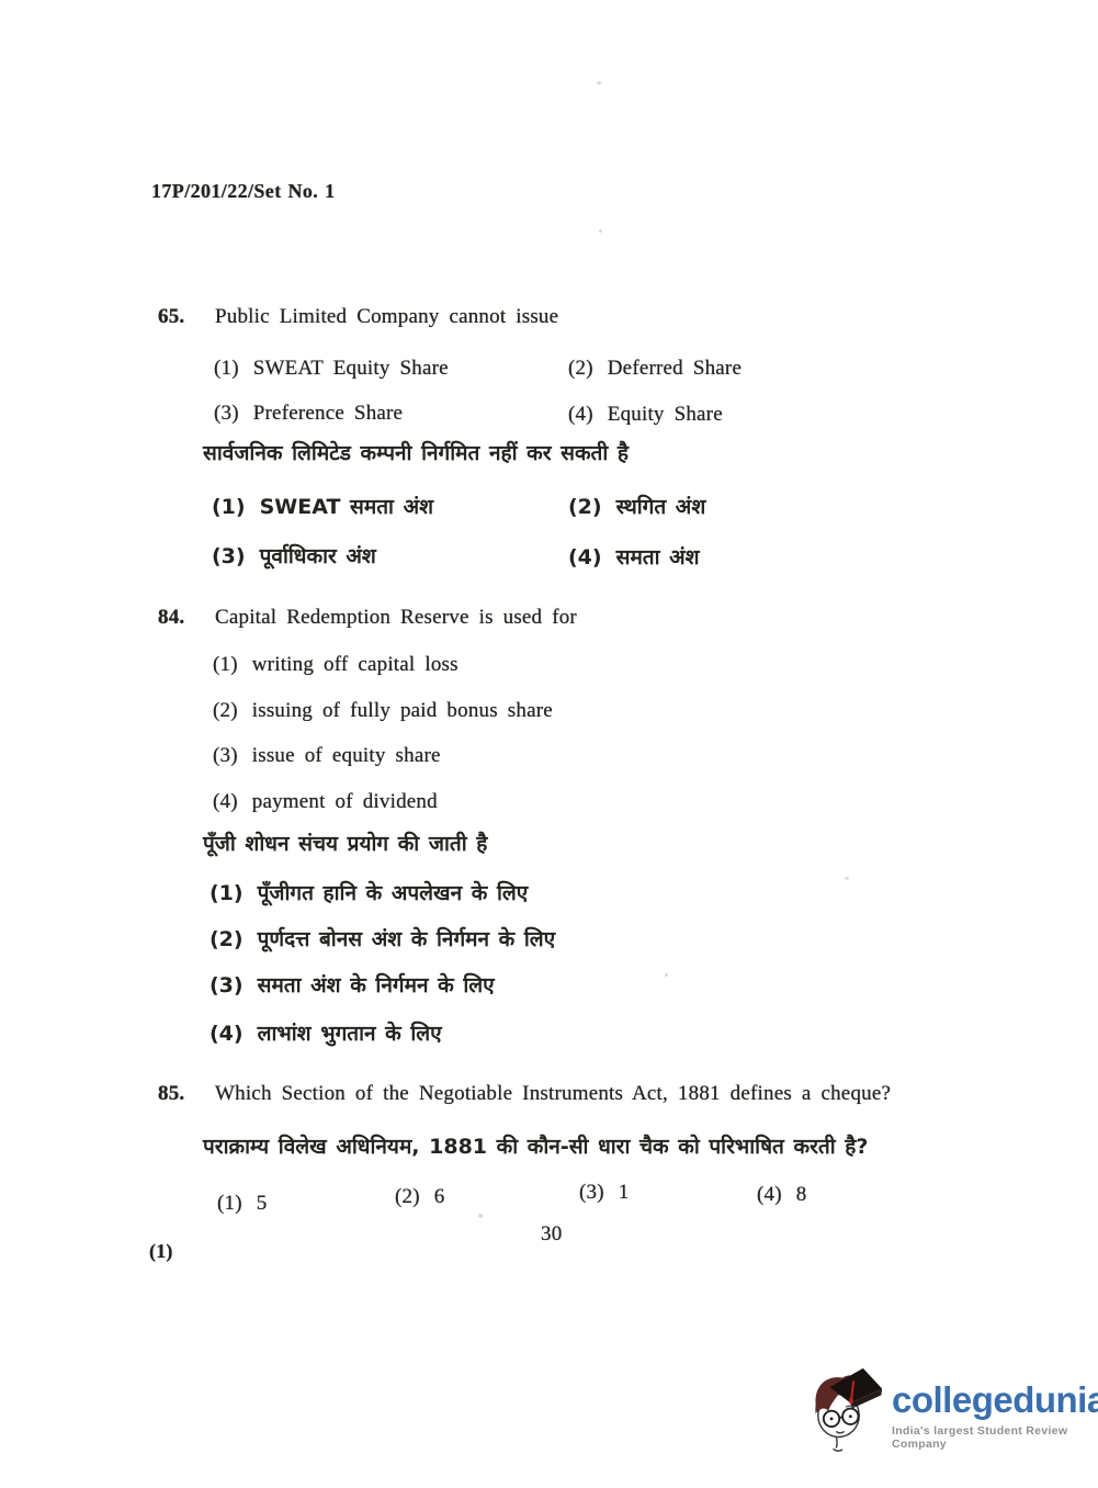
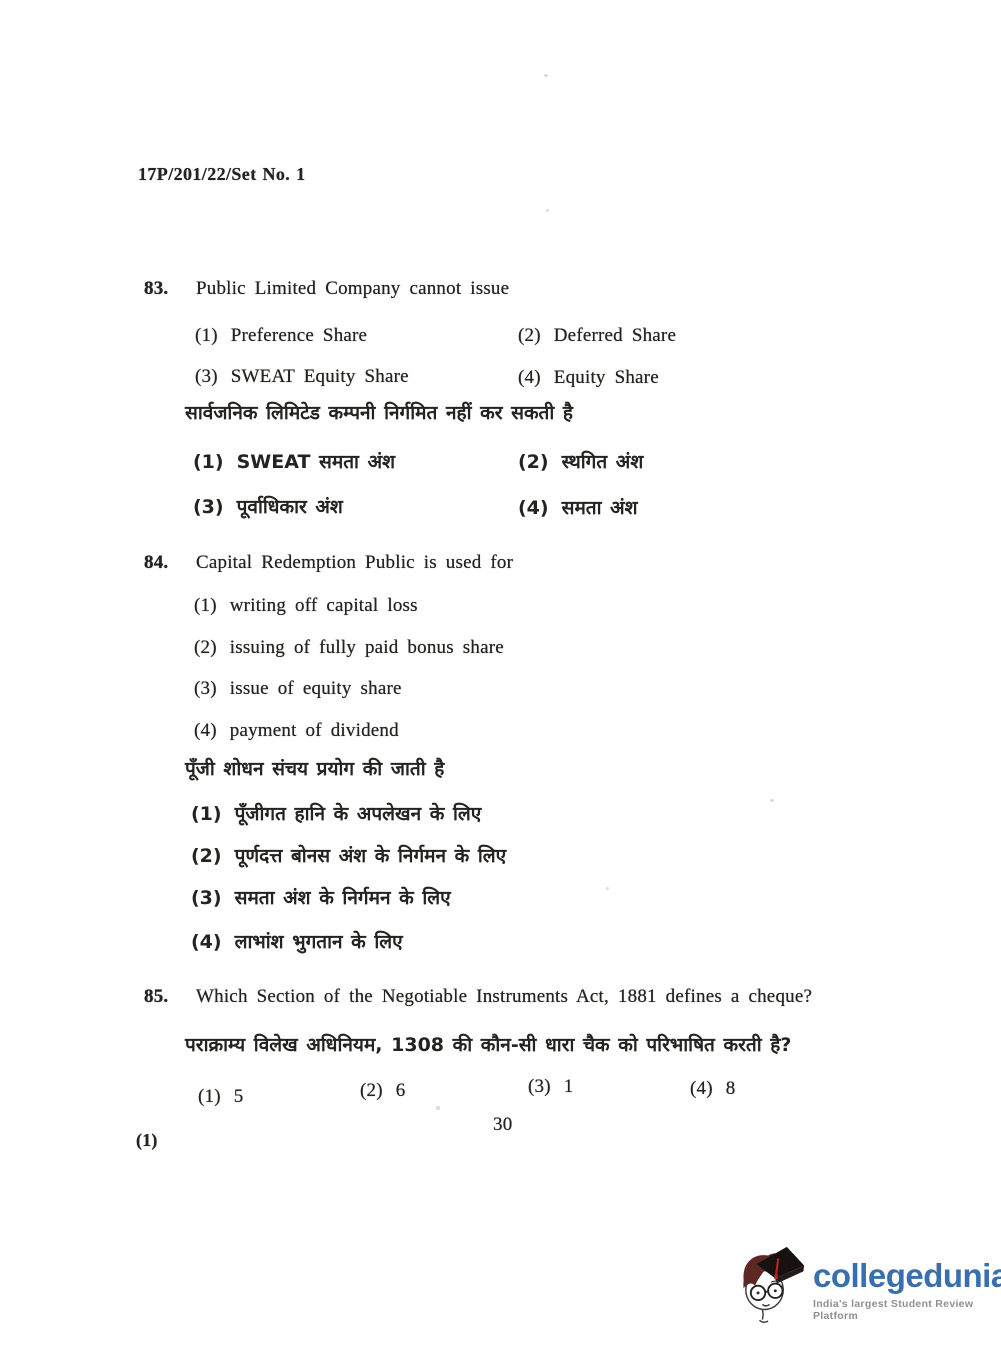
  17P/201/22/Set No. 1
- 65.
+ 83.
  Public Limited Company cannot issue
- (1) SWEAT Equity Share
+ (1) Preference Share
  (2) Deferred Share
- (3) Preference Share
+ (3) SWEAT Equity Share
  (4) Equity Share
  सार्वजनिक लिमिटेड कम्पनी निर्गमित नहीं कर सकती है
  (1) SWEAT समता अंश
  (2) स्थगित अंश
  (3) पूर्वाधिकार अंश
  (4) समता अंश
  84.
- Capital Redemption Reserve is used for
+ Capital Redemption Public is used for
  (1) writing off capital loss
  (2) issuing of fully paid bonus share
  (3) issue of equity share
  (4) payment of dividend
  पूँजी शोधन संचय प्रयोग की जाती है
  (1) पूँजीगत हानि के अपलेखन के लिए
  (2) पूर्णदत्त बोनस अंश के निर्गमन के लिए
  (3) समता अंश के निर्गमन के लिए
  (4) लाभांश भुगतान के लिए
  85.
  Which Section of the Negotiable Instruments Act, 1881 defines a cheque?
- पराक्राम्य विलेख अधिनियम, 1881 की कौन-सी धारा चैक को परिभाषित करती है?
+ पराक्राम्य विलेख अधिनियम, 1308 की कौन-सी धारा चैक को परिभाषित करती है?
  (1) 5
  (2) 6
  (3) 1
  (4) 8
  30
  (1)
  collegedunia
- India's largest Student Review Company
+ India's largest Student Review Platform
